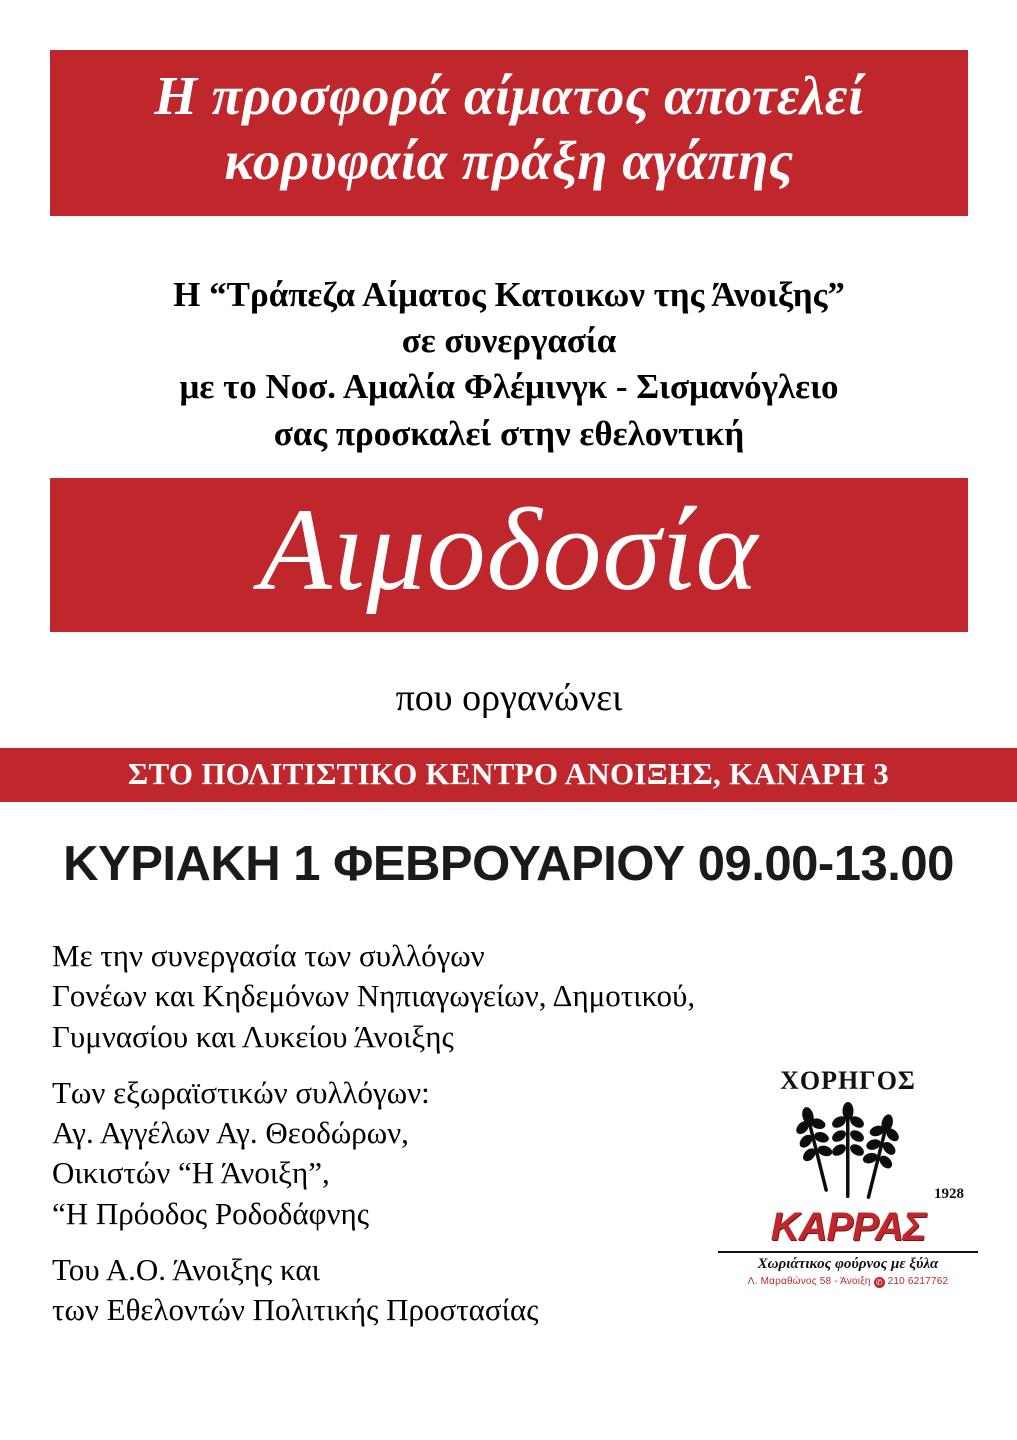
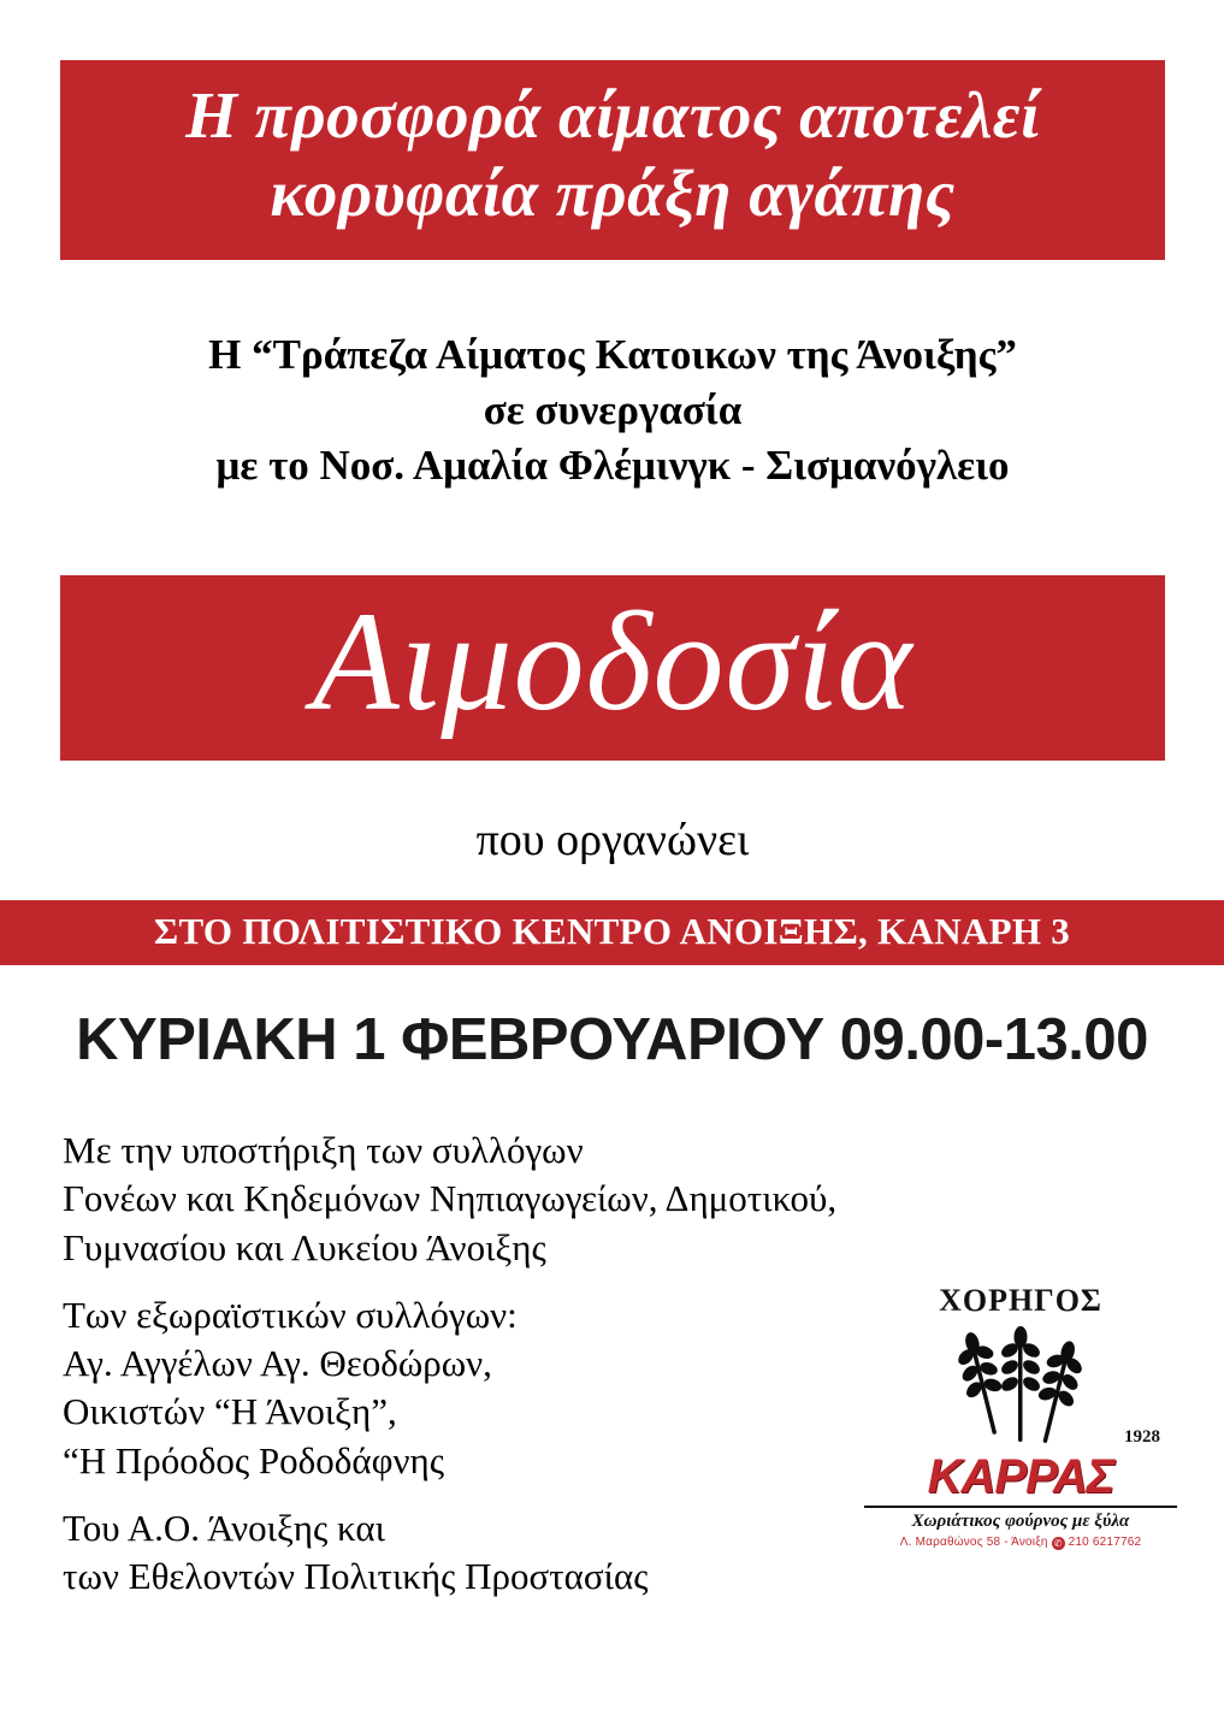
  Η προσφορά αίματος αποτελεί
  κορυφαία πράξη αγάπης
  Η “Τράπεζα Αίματος Κατοικων της Άνοιξης”
  σε συνεργασία
  με το Νοσ. Αμαλία Φλέμινγκ - Σισμανόγλειο
- σας προσκαλεί στην εθελοντική
  Αιμοδοσία
  που οργανώνει
  ΣΤΟ ΠΟΛΙΤΙΣΤΙΚΟ ΚΕΝΤΡΟ ΑΝΟΙΞΗΣ, ΚΑΝΑΡΗ 3
  ΚΥΡΙΑΚΗ 1 ΦΕΒΡΟΥΑΡΙΟΥ 09.00-13.00
- Με την συνεργασία των συλλόγων
+ Με την υποστήριξη των συλλόγων
  Γονέων και Κηδεμόνων Νηπιαγωγείων, Δημοτικού,
  Γυμνασίου και Λυκείου Άνοιξης
  Των εξωραϊστικών συλλόγων:
  Αγ. Αγγέλων Αγ. Θεοδώρων,
  Οικιστών “Η Άνοιξη”,
  “Η Πρόοδος Ροδοδάφνης
  Του Α.Ο. Άνοιξης και
  των Εθελοντών Πολιτικής Προστασίας
  ΧΟΡΗΓΟΣ
  1928
  KAPPAΣ
  Χωριάτικος φούρνος με ξύλα
  Λ. Μαραθώνος 58 - Άνοιξη ✆ 210 6217762
